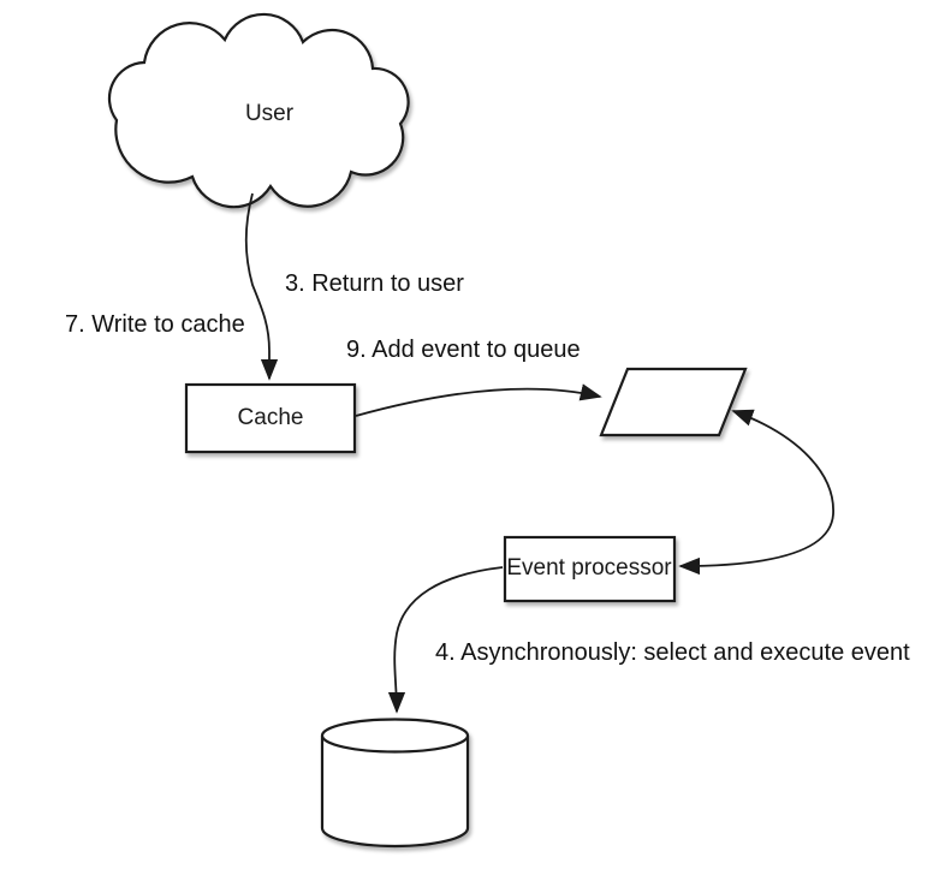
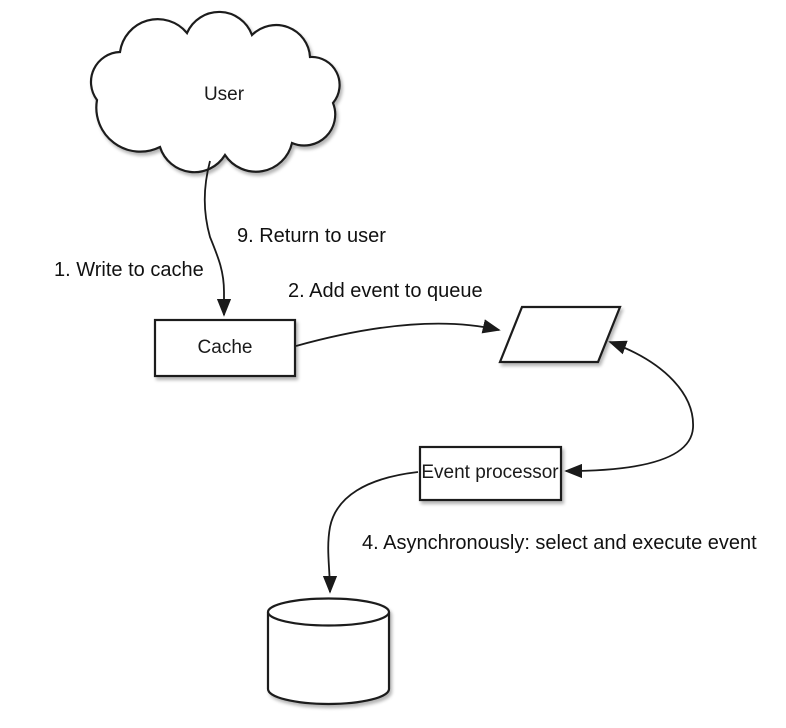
  User
  Cache
  Event processor
- 7. Write to cache
+ 1. Write to cache
- 3. Return to user
+ 9. Return to user
- 9. Add event to queue
+ 2. Add event to queue
  4. Asynchronously: select and execute event
